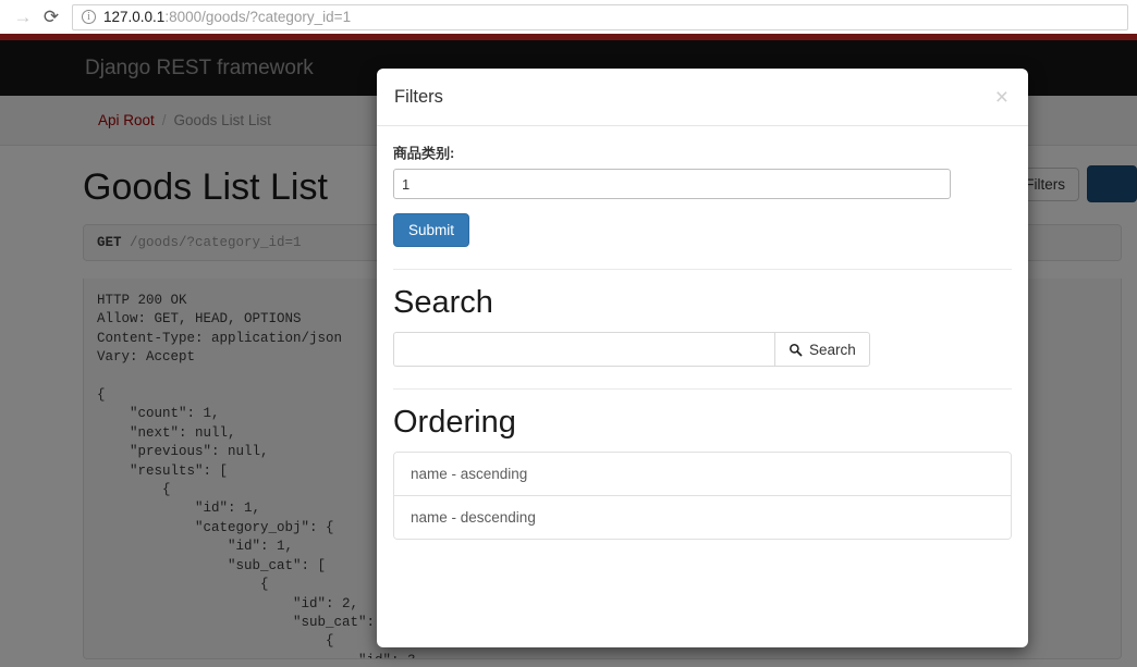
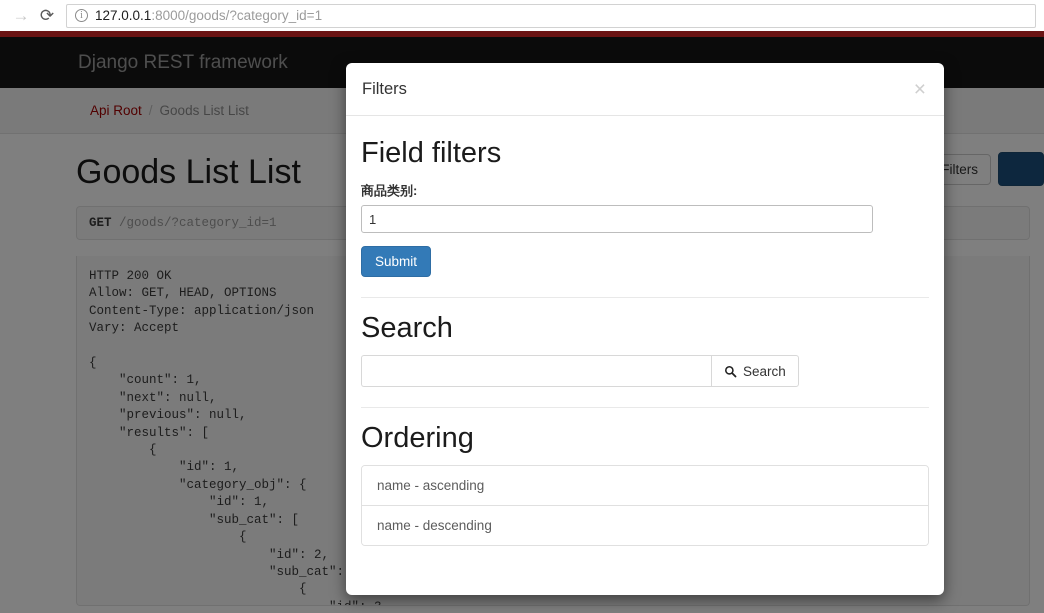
  →
  ⟳
  i
  127.0.0.1:8000/goods/?category_id=1
  Django REST framework
  Api Root
  /
  Goods List List
  Filters
  Goods List List
  GET /goods/?category_id=1
  HTTP 200 OK
  Allow: GET, HEAD, OPTIONS
  Content-Type: application/json
  Vary: Accept
  {
  "count": 1,
  "next": null,
  "previous": null,
  "results": [
  {
  "id": 1,
  "category_obj": {
  "id": 1,
  "sub_cat": [
  {
  "id": 2,
  "sub_cat":
  {
  Filters
  ×
+ Field filters
  商品类别:
  1
  Submit
  Search
  Search
  Ordering
  name - ascending
  name - descending
